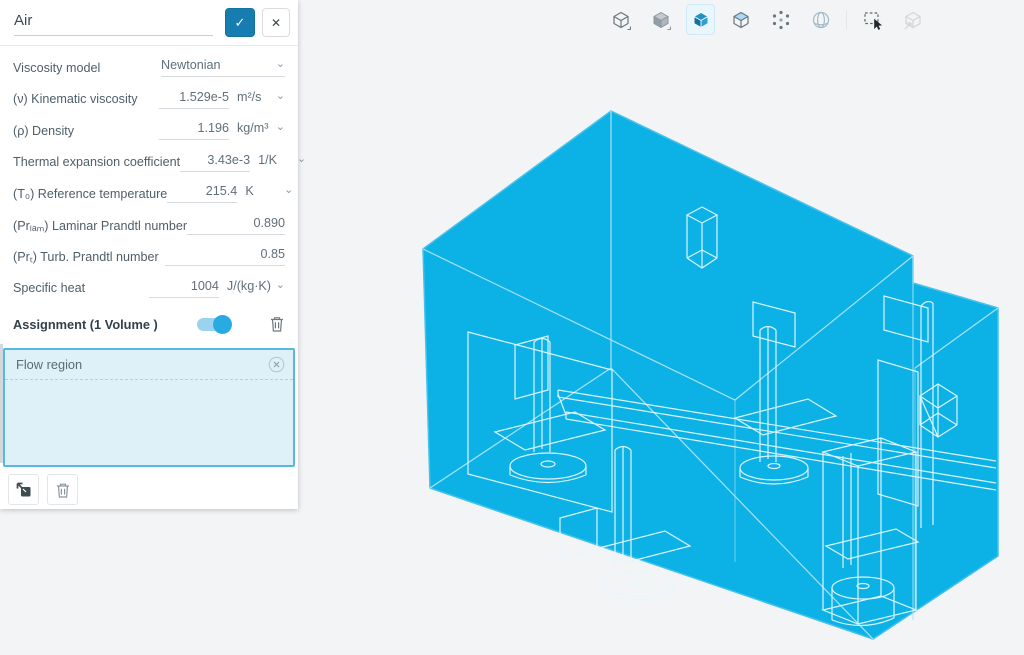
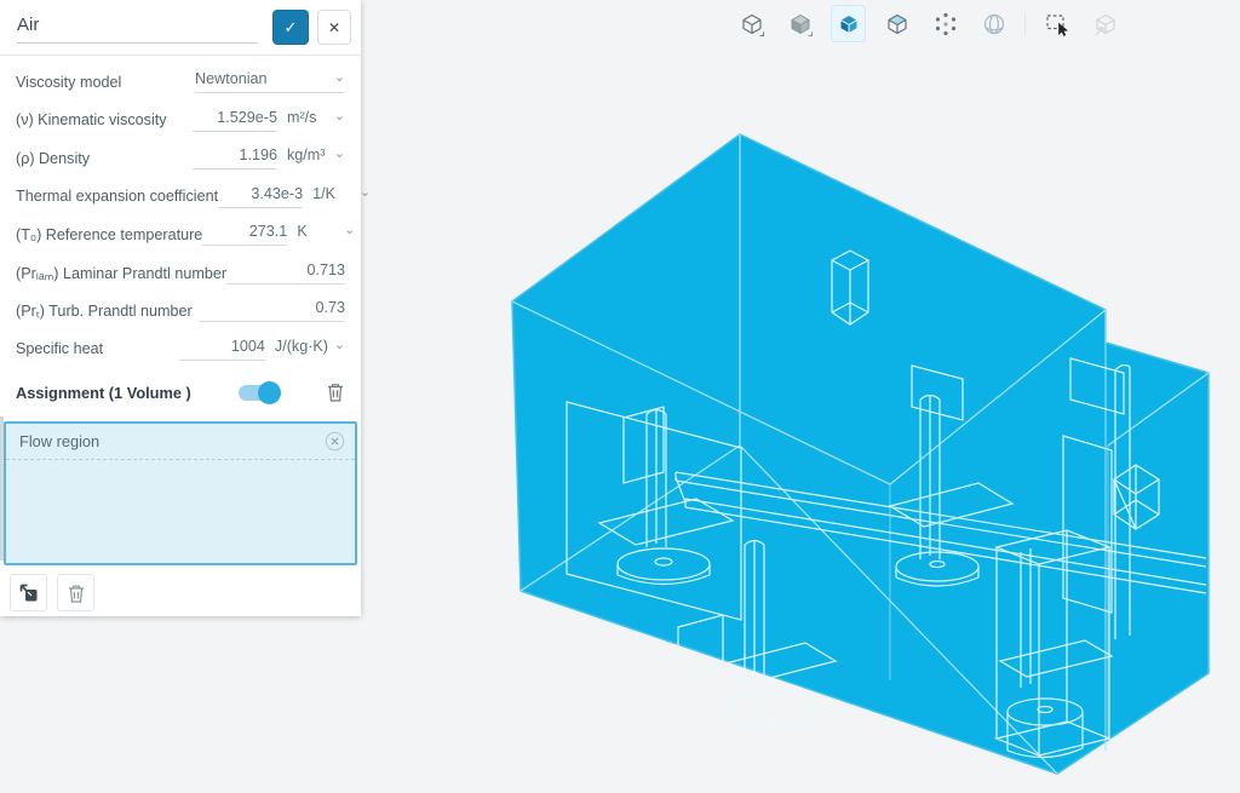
  Air
  ✓
  ✕
  Viscosity model
  Newtonian
  ⌄
  (ν) Kinematic viscosity
  1.529e-5
  m²/s
  ⌄
  (ρ) Density
  1.196
  kg/m³
  ⌄
  Thermal expansion coefficient
  3.43e-3
  1/K
  ⌄
  (T₀) Reference temperature
- 215.4
+ 273.1
  K
  ⌄
  (Prₗₐₘ) Laminar Prandtl number
- 0.890
+ 0.713
  (Prₜ) Turb. Prandtl number
- 0.85
+ 0.73
  Specific heat
  1004
  J/(kg·K)
  ⌄
  Assignment (1 Volume )
  Flow region
